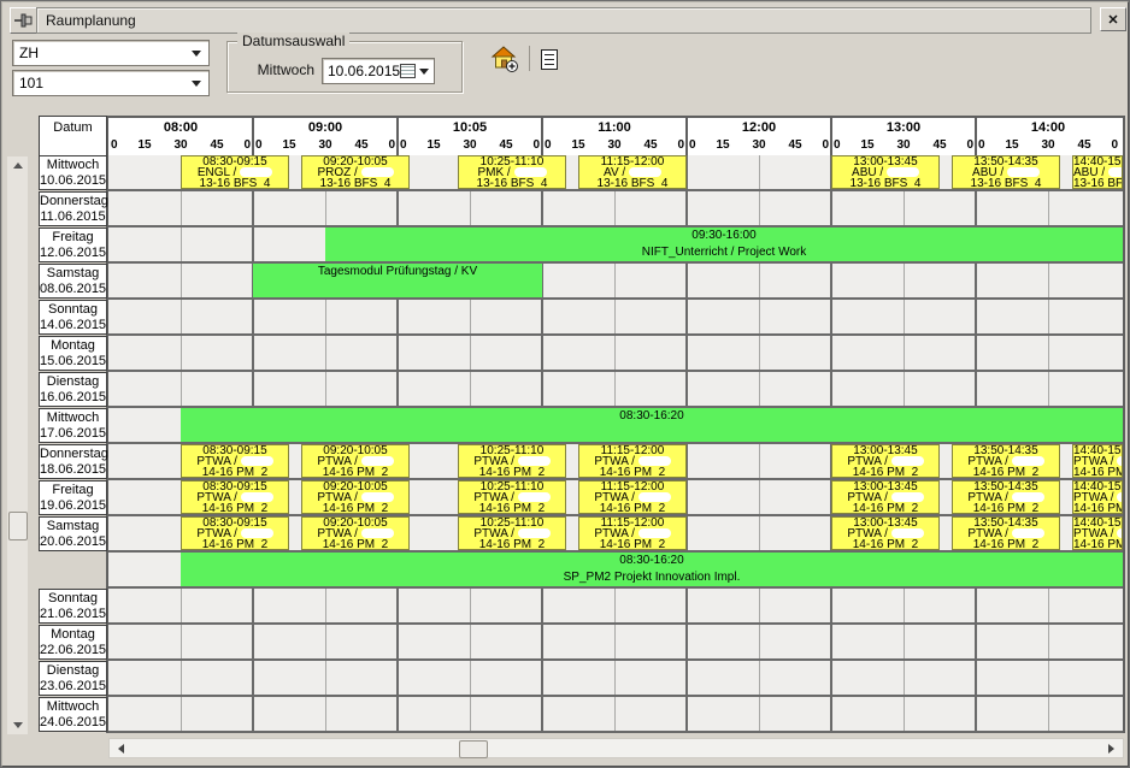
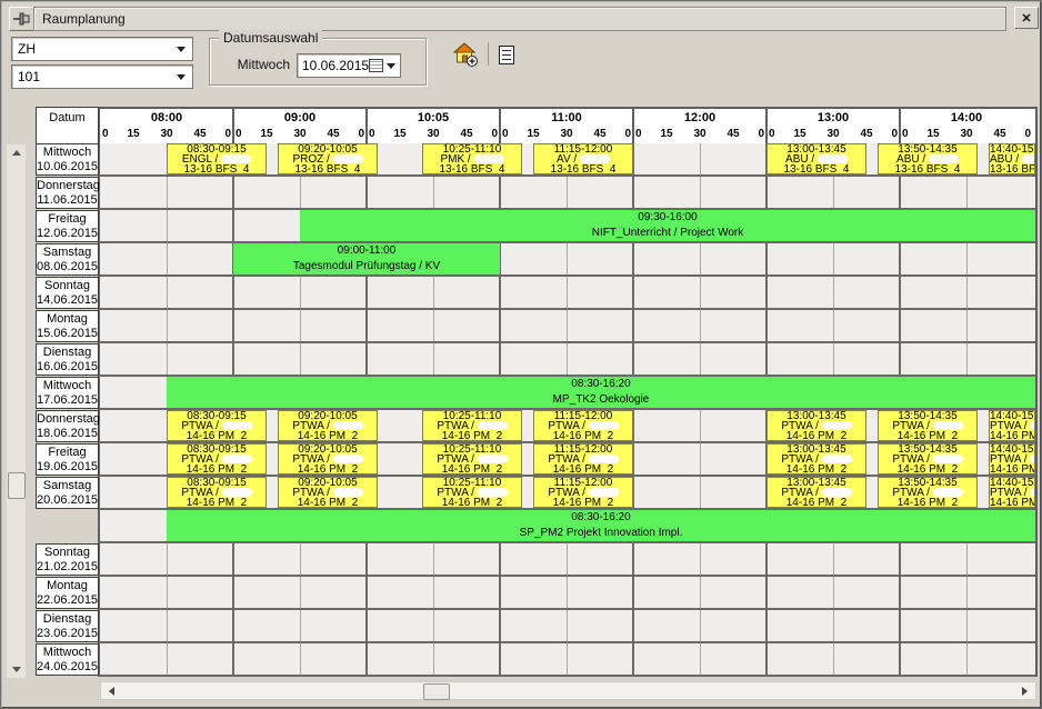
  Raumplanung
  ✕
  ZH
  101
  Datumsauswahl
  Mittwoch
  10.06.2015
  Datum
  08:00
  0
  15
  30
  45
  0
  09:00
  0
  15
  30
  45
  0
  10:05
  0
  15
  30
  45
  0
  11:00
  0
  15
  30
  45
  0
  12:00
  0
  15
  30
  45
  0
  13:00
  0
  15
  30
  45
  0
  14:00
  0
  15
  30
  45
  0
  Mittwoch
  10.06.2015
  08:30-09:15
  ENGL /
  13-16 BFS_4
  09:20-10:05
  PROZ /
  13-16 BFS_4
  10:25-11:10
  PMK /
  13-16 BFS_4
  11:15-12:00
  AV /
  13-16 BFS_4
  13:00-13:45
  ABU /
  13-16 BFS_4
  13:50-14:35
  ABU /
  13-16 BFS_4
  14:40-15
  ABU /
  13-16 BF
  Donnerstag
  11.06.2015
  Freitag
  12.06.2015
  09:30-16:00
  NIFT_Unterricht / Project Work
  Samstag
  08.06.2015
+ 09:00-11:00
  Tagesmodul Prüfungstag / KV
  Sonntag
  14.06.2015
  Montag
  15.06.2015
  Dienstag
  16.06.2015
  Mittwoch
  17.06.2015
  08:30-16:20
+ MP_TK2 Oekologie
  Donnerstag
  18.06.2015
  08:30-09:15
  PTWA /
  14-16 PM_2
  09:20-10:05
  PTWA /
  14-16 PM_2
  10:25-11:10
  PTWA /
  14-16 PM_2
  11:15-12:00
  PTWA /
  14-16 PM_2
  13:00-13:45
  PTWA /
  14-16 PM_2
  13:50-14:35
  PTWA /
  14-16 PM_2
  14:40-15
  PTWA /
  14-16 PM
  Freitag
  19.06.2015
  08:30-09:15
  PTWA /
  14-16 PM_2
  09:20-10:05
  PTWA /
  14-16 PM_2
  10:25-11:10
  PTWA /
  14-16 PM_2
  11:15-12:00
  PTWA /
  14-16 PM_2
  13:00-13:45
  PTWA /
  14-16 PM_2
  13:50-14:35
  PTWA /
  14-16 PM_2
  14:40-15
  PTWA /
  14-16 PM
  Samstag
  20.06.2015
  08:30-09:15
  PTWA /
  14-16 PM_2
  09:20-10:05
  PTWA /
  14-16 PM_2
  10:25-11:10
  PTWA /
  14-16 PM_2
  11:15-12:00
  PTWA /
  14-16 PM_2
  13:00-13:45
  PTWA /
  14-16 PM_2
  13:50-14:35
  PTWA /
  14-16 PM_2
  14:40-15
  PTWA /
  14-16 PM
  08:30-16:20
  SP_PM2 Projekt Innovation Impl.
  Sonntag
- 21.06.2015
+ 21.02.2015
  Montag
  22.06.2015
  Dienstag
  23.06.2015
  Mittwoch
  24.06.2015
